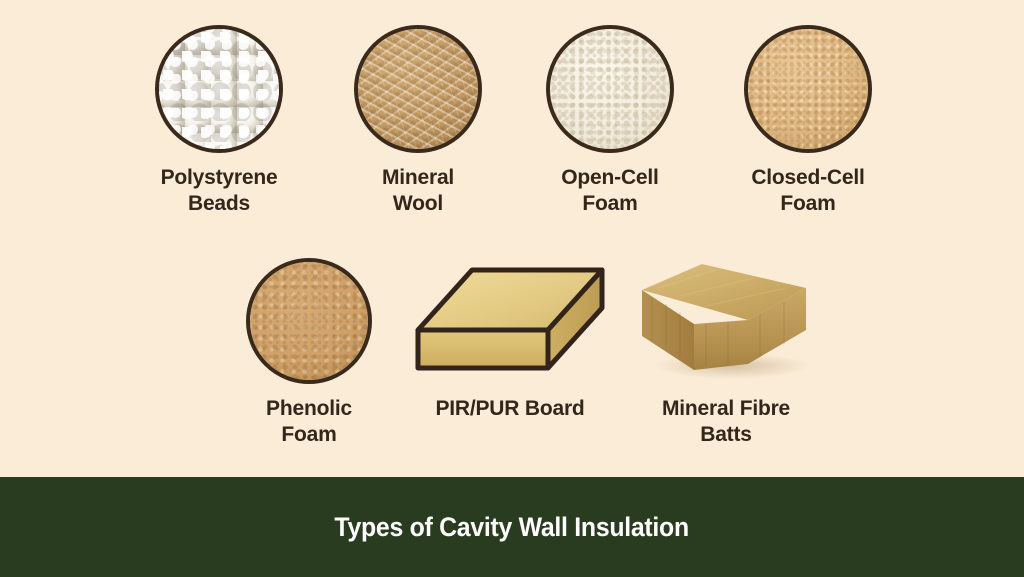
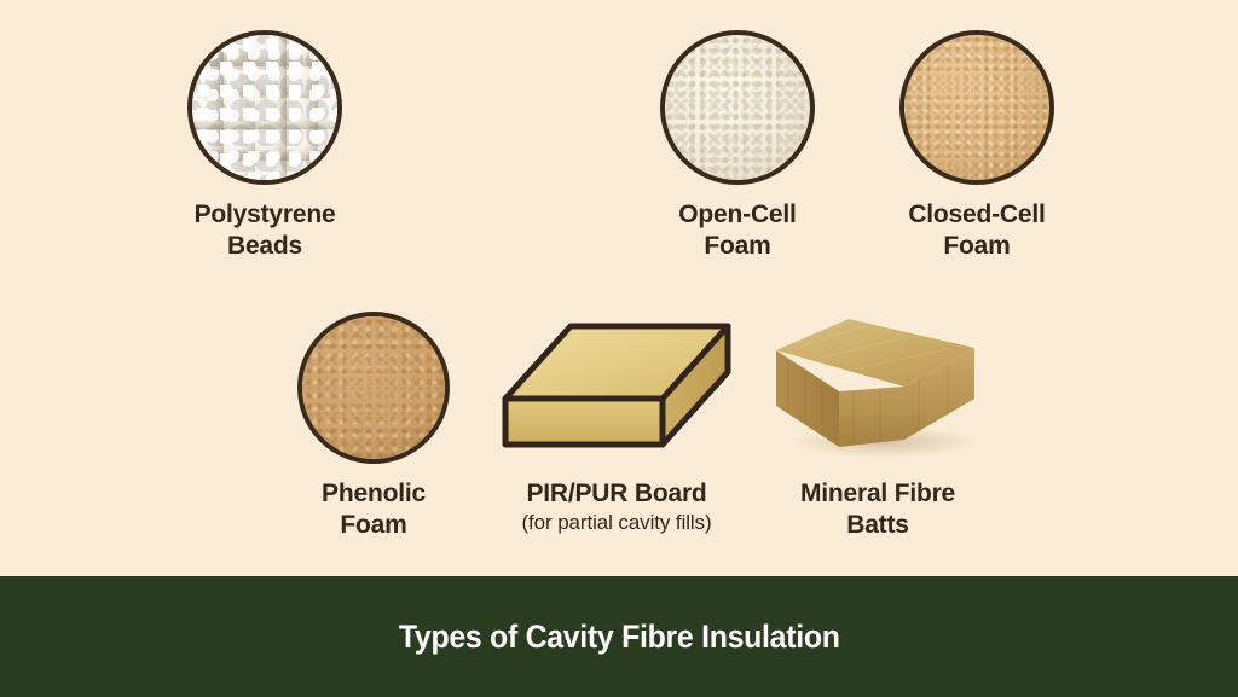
  Polystyrene
  Beads
- Mineral
- Wool
  Open-Cell
  Foam
  Closed-Cell
  Foam
  Phenolic
  Foam
  PIR/PUR Board
+ (for partial cavity fills)
  Mineral Fibre
  Batts
- Types of Cavity Wall Insulation
+ Types of Cavity Fibre Insulation
